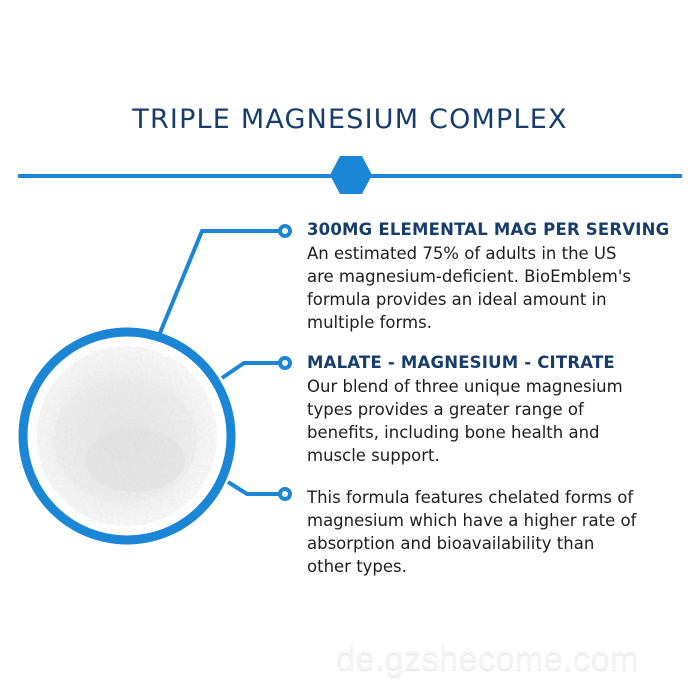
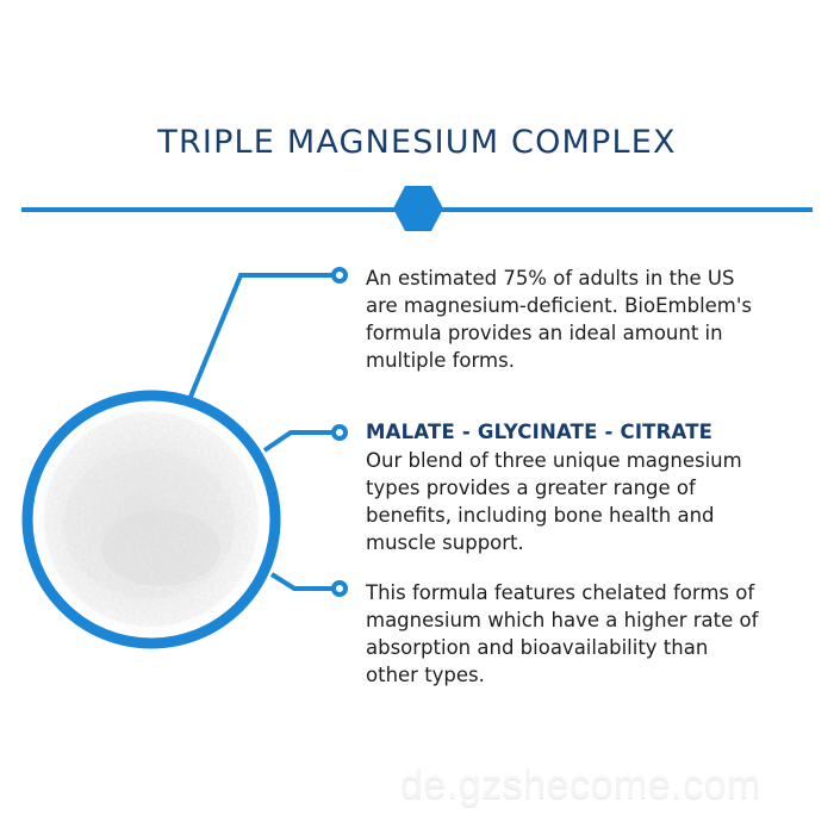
  TRIPLE MAGNESIUM COMPLEX
- 300MG ELEMENTAL MAG PER SERVING
  An estimated 75% of adults in the US
  are magnesium-deficient. BioEmblem's
  formula provides an ideal amount in
  multiple forms.
- MALATE - MAGNESIUM - CITRATE
+ MALATE - GLYCINATE - CITRATE
  Our blend of three unique magnesium
  types provides a greater range of
  benefits, including bone health and
  muscle support.
  This formula features chelated forms of
  magnesium which have a higher rate of
  absorption and bioavailability than
  other types.
  de.gzshecome.com
